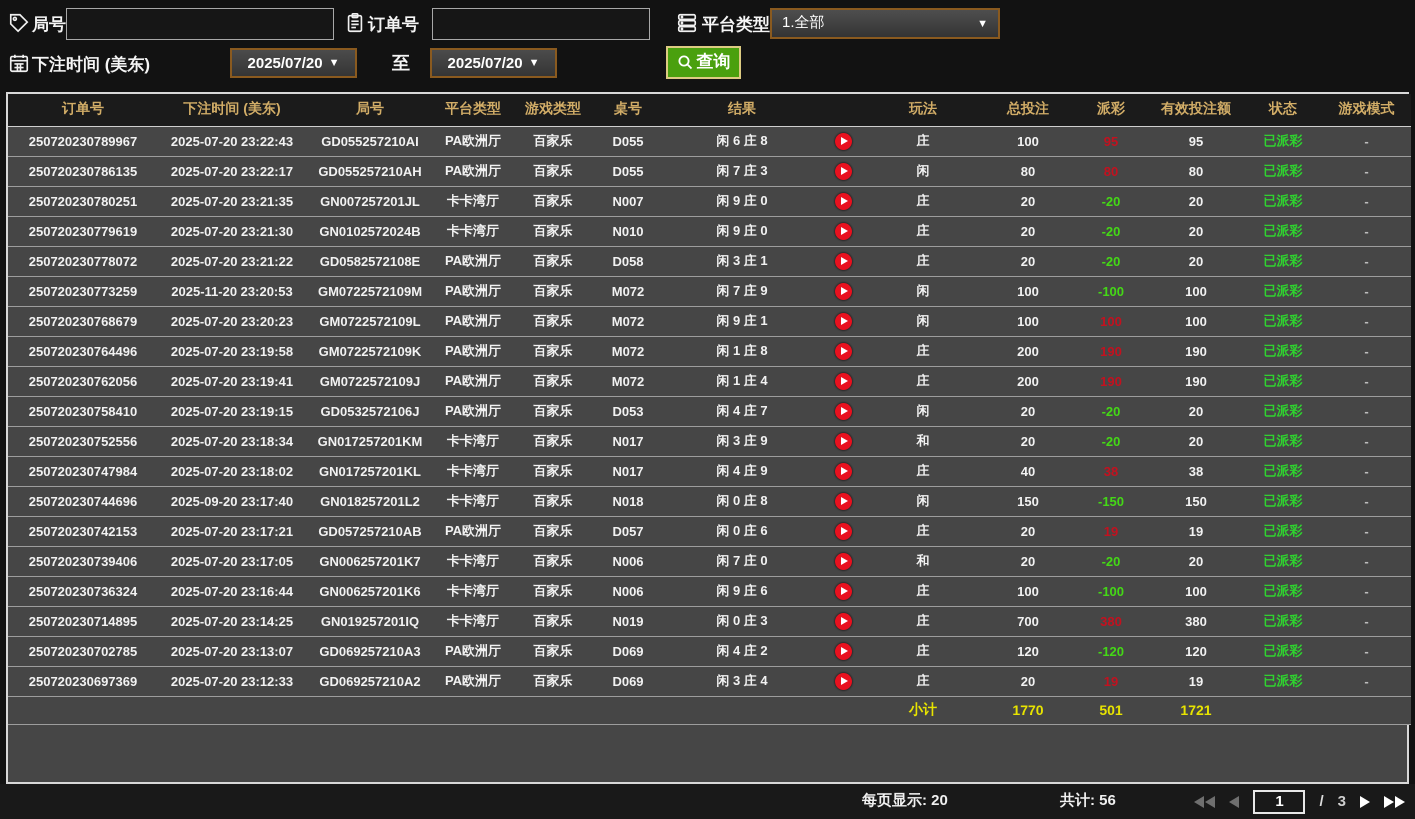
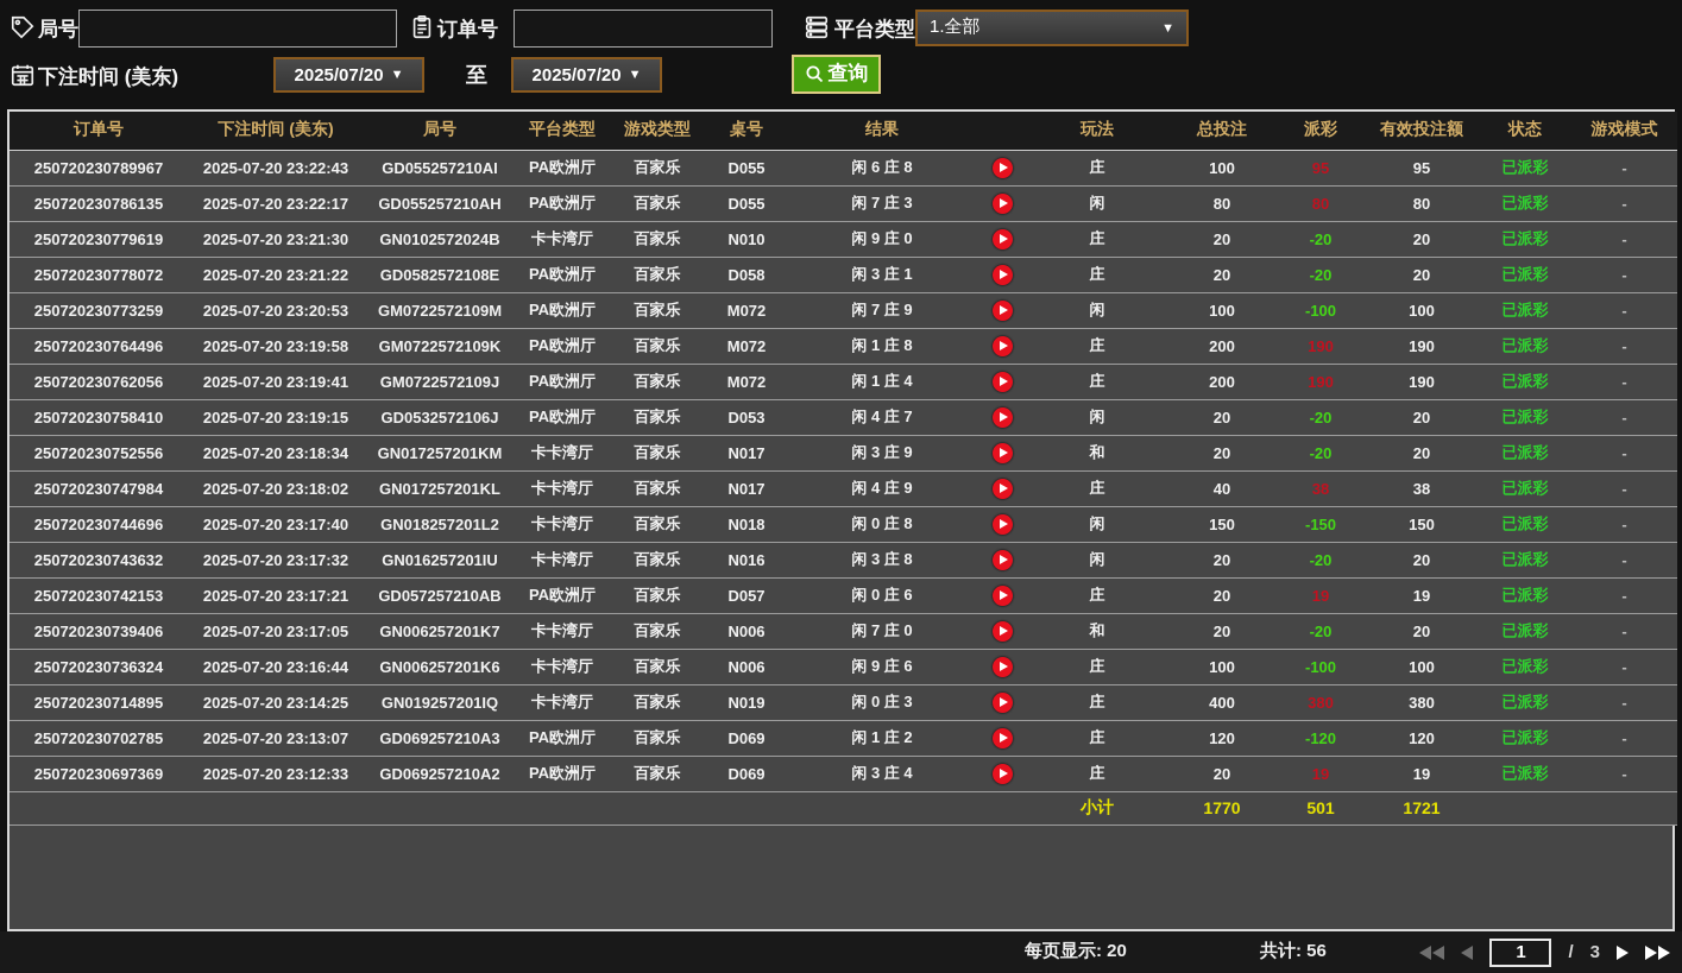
  局号
  订单号
  平台类型
  1.全部
  ▼
  下注时间 (美东)
  2025/07/20
  ▼
  至
  2025/07/20
  ▼
  查询
  订单号	下注时间 (美东)	局号	平台类型	游戏类型	桌号	结果		玩法	总投注	派彩	有效投注额	状态	游戏模式
  250720230789967	2025-07-20 23:22:43	GD055257210AI	PA欧洲厅	百家乐	D055	闲 6 庄 8		庄	100	95	95	已派彩	-
  250720230786135	2025-07-20 23:22:17	GD055257210AH	PA欧洲厅	百家乐	D055	闲 7 庄 3		闲	80	80	80	已派彩	-
- 250720230780251	2025-07-20 23:21:35	GN007257201JL	卡卡湾厅	百家乐	N007	闲 9 庄 0		庄	20	-20	20	已派彩	-
  250720230779619	2025-07-20 23:21:30	GN0102572024B	卡卡湾厅	百家乐	N010	闲 9 庄 0		庄	20	-20	20	已派彩	-
  250720230778072	2025-07-20 23:21:22	GD0582572108E	PA欧洲厅	百家乐	D058	闲 3 庄 1		庄	20	-20	20	已派彩	-
- 250720230773259	2025-11-20 23:20:53	GM0722572109M	PA欧洲厅	百家乐	M072	闲 7 庄 9		闲	100	-100	100	已派彩	-
+ 250720230773259	2025-07-20 23:20:53	GM0722572109M	PA欧洲厅	百家乐	M072	闲 7 庄 9		闲	100	-100	100	已派彩	-
- 250720230768679	2025-07-20 23:20:23	GM0722572109L	PA欧洲厅	百家乐	M072	闲 9 庄 1		闲	100	100	100	已派彩	-
  250720230764496	2025-07-20 23:19:58	GM0722572109K	PA欧洲厅	百家乐	M072	闲 1 庄 8		庄	200	190	190	已派彩	-
  250720230762056	2025-07-20 23:19:41	GM0722572109J	PA欧洲厅	百家乐	M072	闲 1 庄 4		庄	200	190	190	已派彩	-
  250720230758410	2025-07-20 23:19:15	GD0532572106J	PA欧洲厅	百家乐	D053	闲 4 庄 7		闲	20	-20	20	已派彩	-
  250720230752556	2025-07-20 23:18:34	GN017257201KM	卡卡湾厅	百家乐	N017	闲 3 庄 9		和	20	-20	20	已派彩	-
  250720230747984	2025-07-20 23:18:02	GN017257201KL	卡卡湾厅	百家乐	N017	闲 4 庄 9		庄	40	38	38	已派彩	-
- 250720230744696	2025-09-20 23:17:40	GN018257201L2	卡卡湾厅	百家乐	N018	闲 0 庄 8		闲	150	-150	150	已派彩	-
+ 250720230744696	2025-07-20 23:17:40	GN018257201L2	卡卡湾厅	百家乐	N018	闲 0 庄 8		闲	150	-150	150	已派彩	-
+ 250720230743632	2025-07-20 23:17:32	GN016257201IU	卡卡湾厅	百家乐	N016	闲 3 庄 8		闲	20	-20	20	已派彩	-
  250720230742153	2025-07-20 23:17:21	GD057257210AB	PA欧洲厅	百家乐	D057	闲 0 庄 6		庄	20	19	19	已派彩	-
  250720230739406	2025-07-20 23:17:05	GN006257201K7	卡卡湾厅	百家乐	N006	闲 7 庄 0		和	20	-20	20	已派彩	-
  250720230736324	2025-07-20 23:16:44	GN006257201K6	卡卡湾厅	百家乐	N006	闲 9 庄 6		庄	100	-100	100	已派彩	-
- 250720230714895	2025-07-20 23:14:25	GN019257201IQ	卡卡湾厅	百家乐	N019	闲 0 庄 3		庄	700	380	380	已派彩	-
+ 250720230714895	2025-07-20 23:14:25	GN019257201IQ	卡卡湾厅	百家乐	N019	闲 0 庄 3		庄	400	380	380	已派彩	-
- 250720230702785	2025-07-20 23:13:07	GD069257210A3	PA欧洲厅	百家乐	D069	闲 4 庄 2		庄	120	-120	120	已派彩	-
+ 250720230702785	2025-07-20 23:13:07	GD069257210A3	PA欧洲厅	百家乐	D069	闲 1 庄 2		庄	120	-120	120	已派彩	-
  250720230697369	2025-07-20 23:12:33	GD069257210A2	PA欧洲厅	百家乐	D069	闲 3 庄 4		庄	20	19	19	已派彩	-
  	小计	1770	501	1721
  每页显示: 20
  共计: 56
  1
  /
  3
